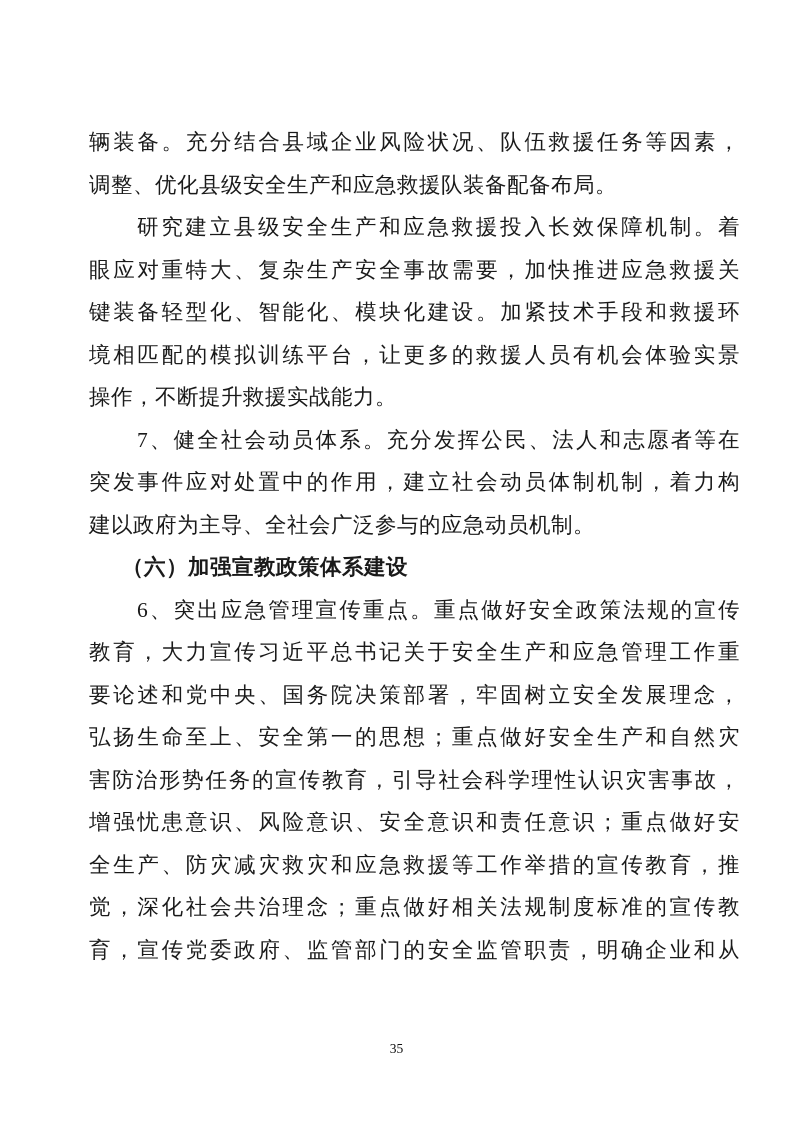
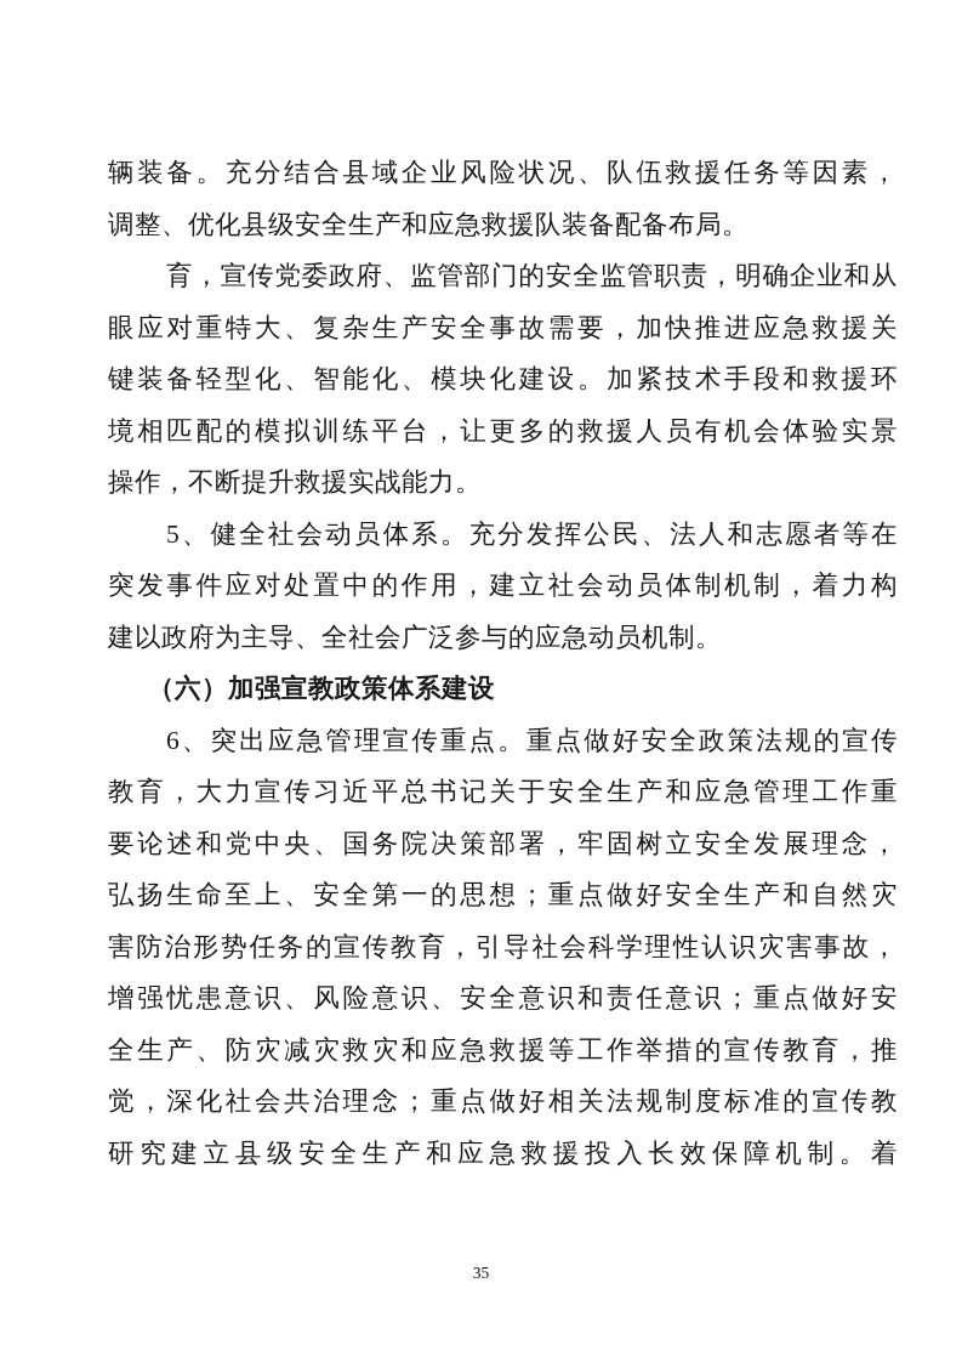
  辆装备。充分结合县域企业风险状况、队伍救援任务等因素，
  调整、优化县级安全生产和应急救援队装备配备布局。
- 研究建立县级安全生产和应急救援投入长效保障机制。着
+ 育，宣传党委政府、监管部门的安全监管职责，明确企业和从
  眼应对重特大、复杂生产安全事故需要，加快推进应急救援关
  键装备轻型化、智能化、模块化建设。加紧技术手段和救援环
  境相匹配的模拟训练平台，让更多的救援人员有机会体验实景
  操作，不断提升救援实战能力。
- 7、健全社会动员体系。充分发挥公民、法人和志愿者等在
+ 5、健全社会动员体系。充分发挥公民、法人和志愿者等在
  突发事件应对处置中的作用，建立社会动员体制机制，着力构
  建以政府为主导、全社会广泛参与的应急动员机制。
  （六）加强宣教政策体系建设
  6、突出应急管理宣传重点。重点做好安全政策法规的宣传
  教育，大力宣传习近平总书记关于安全生产和应急管理工作重
  要论述和党中央、国务院决策部署，牢固树立安全发展理念，
  弘扬生命至上、安全第一的思想；重点做好安全生产和自然灾
  害防治形势任务的宣传教育，引导社会科学理性认识灾害事故，
  增强忧患意识、风险意识、安全意识和责任意识；重点做好安
  全生产、防灾减灾救灾和应急救援等工作举措的宣传教育，推
  觉，深化社会共治理念；重点做好相关法规制度标准的宣传教
- 育，宣传党委政府、监管部门的安全监管职责，明确企业和从
+ 研究建立县级安全生产和应急救援投入长效保障机制。着
  35
